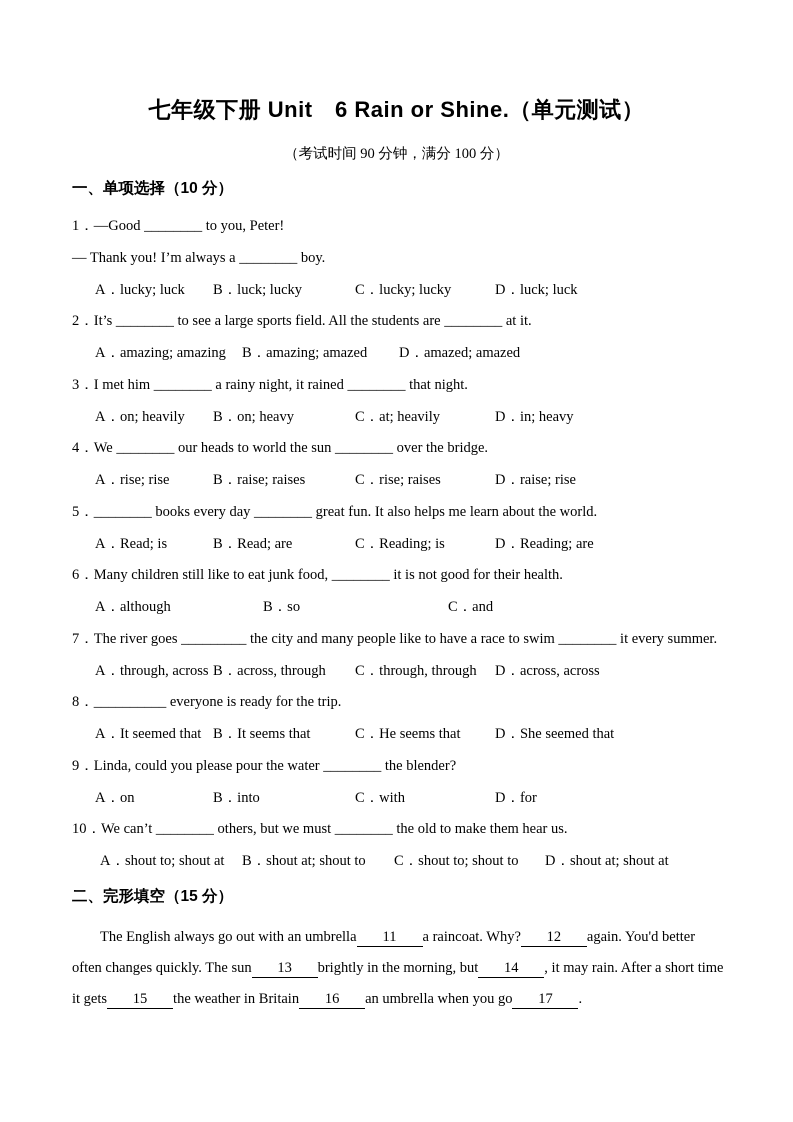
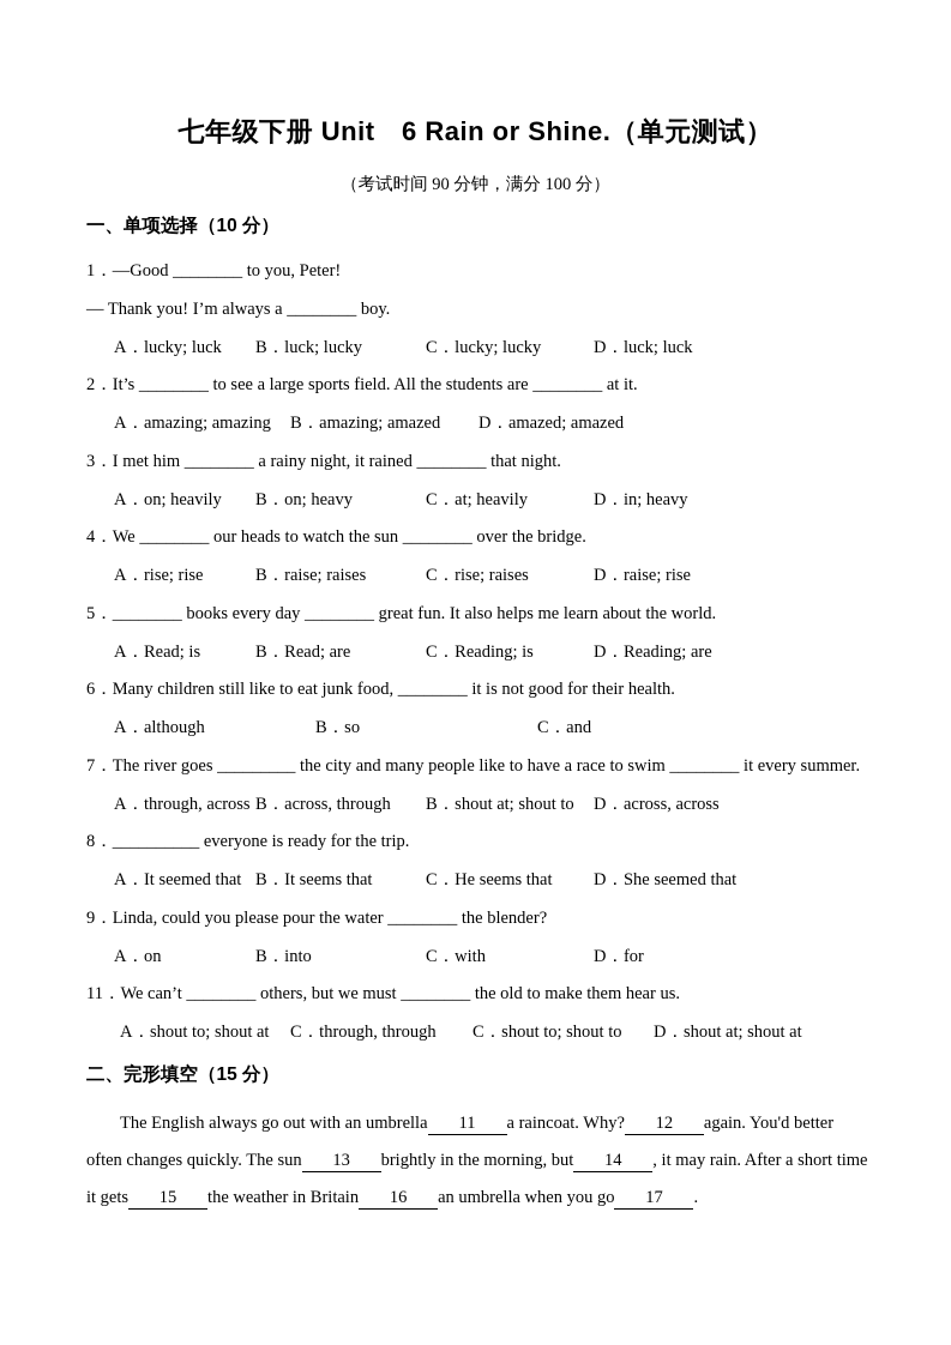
  七年级下册 Unit 6 Rain or Shine.（单元测试）
  （考试时间 90 分钟，满分 100 分）
  一、单项选择（10 分）
  1．—Good ________ to you, Peter!
  — Thank you! I’m always a ________ boy.
  A．lucky; luck
  B．luck; lucky
  C．lucky; lucky
  D．luck; luck
  2．It’s ________ to see a large sports field. All the students are ________ at it.
  A．amazing; amazing
  B．amazing; amazed
  D．amazed; amazed
  3．I met him ________ a rainy night, it rained ________ that night.
  A．on; heavily
  B．on; heavy
  C．at; heavily
  D．in; heavy
- 4．We ________ our heads to world the sun ________ over the bridge.
+ 4．We ________ our heads to watch the sun ________ over the bridge.
  A．rise; rise
  B．raise; raises
  C．rise; raises
  D．raise; rise
  5．________ books every day ________ great fun. It also helps me learn about the world.
  A．Read; is
  B．Read; are
  C．Reading; is
  D．Reading; are
  6．Many children still like to eat junk food, ________ it is not good for their health.
  A．although
  B．so
  C．and
  7．The river goes _________ the city and many people like to have a race to swim ________ it every summer.
  A．through, across
  B．across, through
- C．through, through
+ B．shout at; shout to
  D．across, across
  8．__________ everyone is ready for the trip.
  A．It seemed that
  B．It seems that
  C．He seems that
  D．She seemed that
  9．Linda, could you please pour the water ________ the blender?
  A．on
  B．into
  C．with
  D．for
- 10．We can’t ________ others, but we must ________ the old to make them hear us.
+ 11．We can’t ________ others, but we must ________ the old to make them hear us.
  A．shout to; shout at
- B．shout at; shout to
+ C．through, through
  C．shout to; shout to
  D．shout at; shout at
  二、完形填空（15 分）
  The English always go out with an umbrella 11 a raincoat. Why? 12 again. You'd better
  often changes quickly. The sun 13 brightly in the morning, but 14 , it may rain. After a short time
  it gets 15 the weather in Britain 16 an umbrella when you go 17 .
